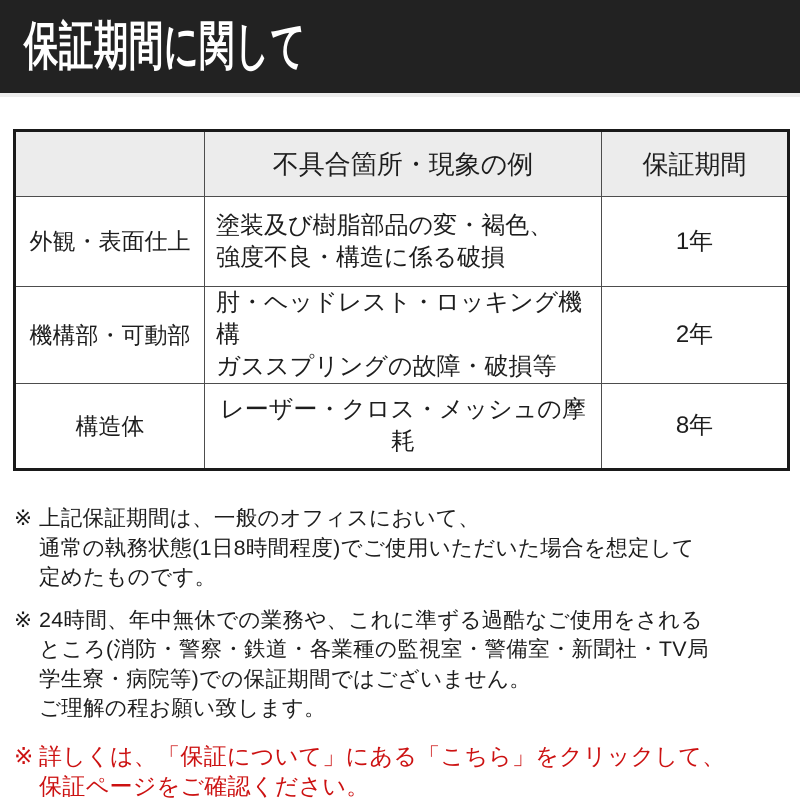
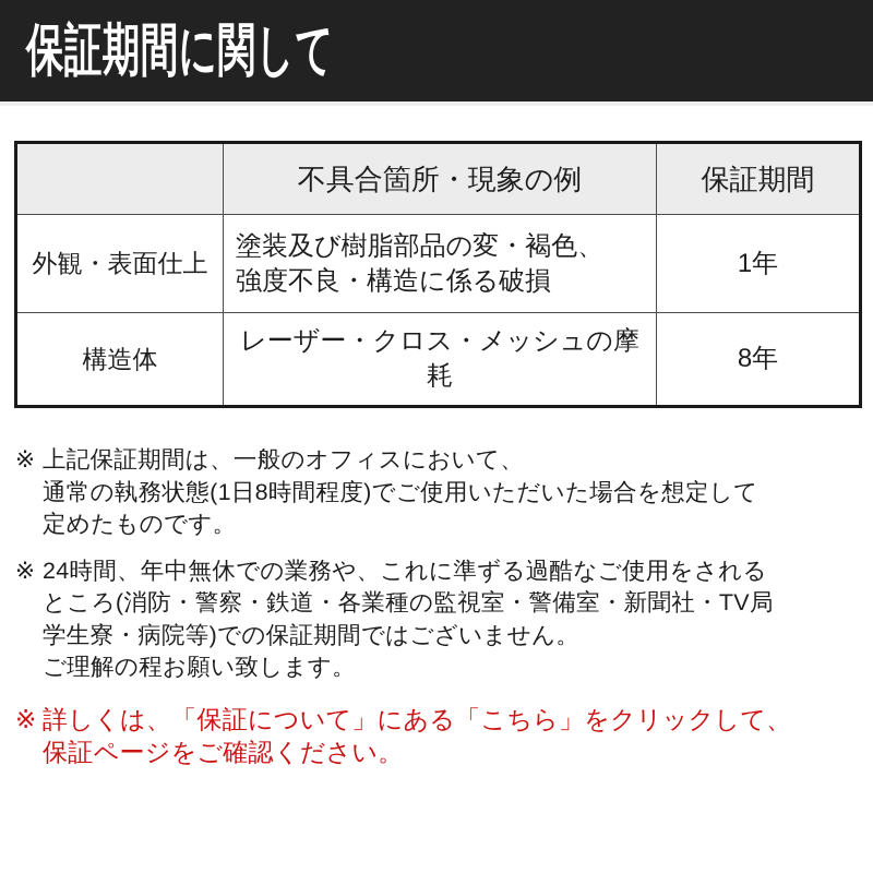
  保証期間に関して
  	不具合箇所・現象の例	保証期間
  外観・表面仕上	塗装及び樹脂部品の変・褐色、 強度不良・構造に係る破損	1年
- 機構部・可動部	肘・ヘッドレスト・ロッキング機構 ガススプリングの故障・破損等	2年
  構造体	レーザー・クロス・メッシュの摩耗	8年
  ※
  上記保証期間は、一般のオフィスにおいて、
  通常の執務状態(1日8時間程度)でご使用いただいた場合を想定して
  定めたものです。
  ※
  24時間、年中無休での業務や、これに準ずる過酷なご使用をされる
  ところ(消防・警察・鉄道・各業種の監視室・警備室・新聞社・TV局
  学生寮・病院等)での保証期間ではございません。
  ご理解の程お願い致します。
  ※
  詳しくは、「保証について」にある「こちら」をクリックして、
  保証ページをご確認ください。
